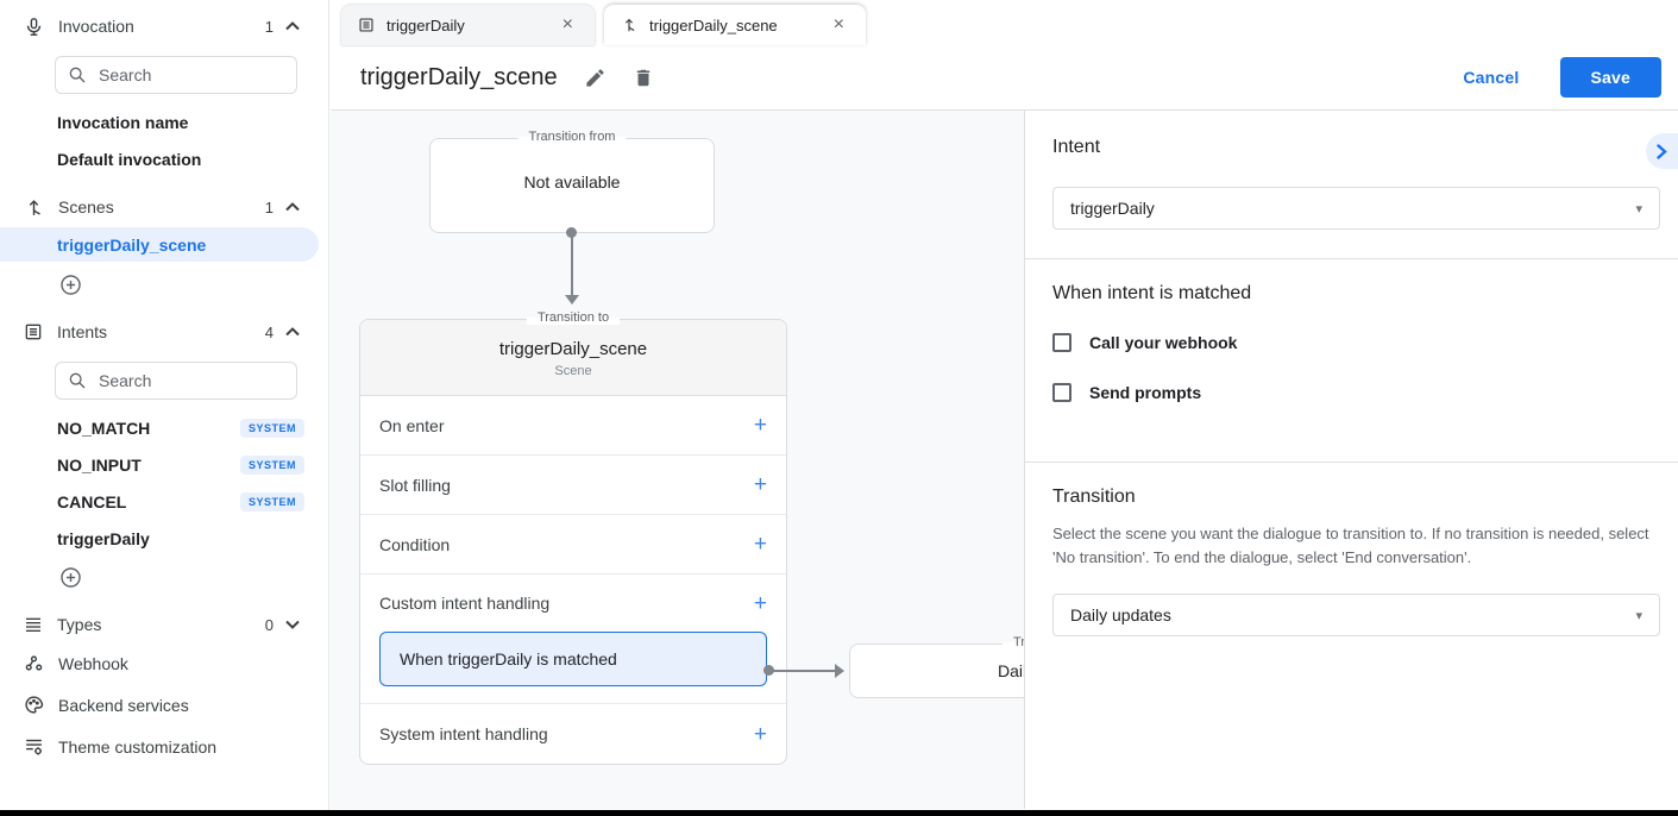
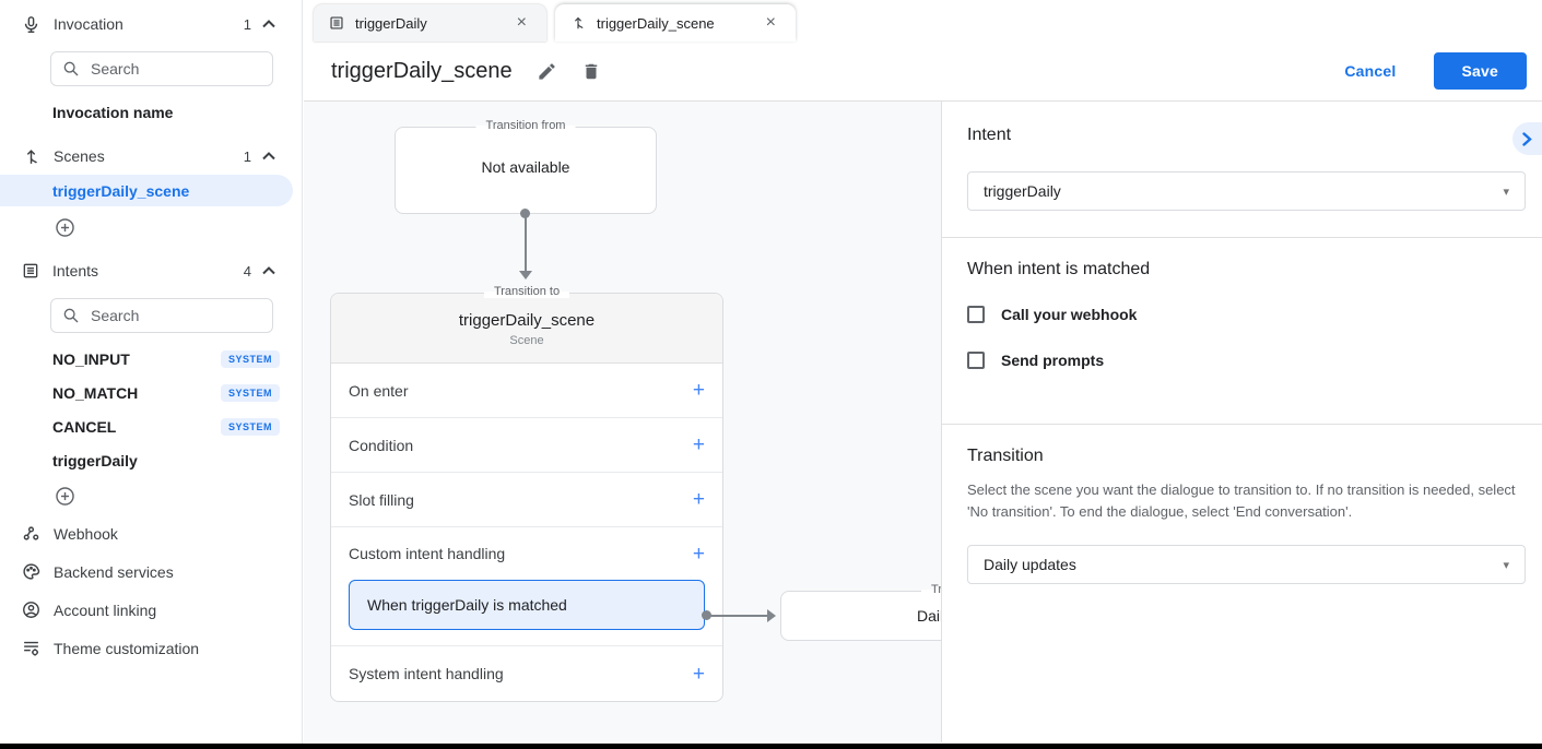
  Invocation
  1
  Search
  Invocation name
- Default invocation
  Scenes
  1
  triggerDaily_scene
  Intents
  4
  Search
- NO_MATCH
+ NO_INPUT
  SYSTEM
- NO_INPUT
+ NO_MATCH
  SYSTEM
  CANCEL
  SYSTEM
  triggerDaily
- Types
- 0
  Webhook
  Backend services
+ Account linking
  Theme customization
  triggerDaily
  ×
  triggerDaily_scene
  ×
  triggerDaily_scene
  Cancel
  Save
  Transition from
  Not available
  Transition to
  triggerDaily_scene
  Scene
  On enter
  +
- Slot filling
+ Condition
  +
- Condition
+ Slot filling
  +
  Custom intent handling
  +
  When triggerDaily is matched
  System intent handling
  +
  Dai
  Intent
  triggerDaily
  ▾
  When intent is matched
  Call your webhook
  Send prompts
  Transition
  Select the scene you want the dialogue to transition to. If no transition is needed, select 'No transition'. To end the dialogue, select 'End conversation'.
  Daily updates
  ▾
